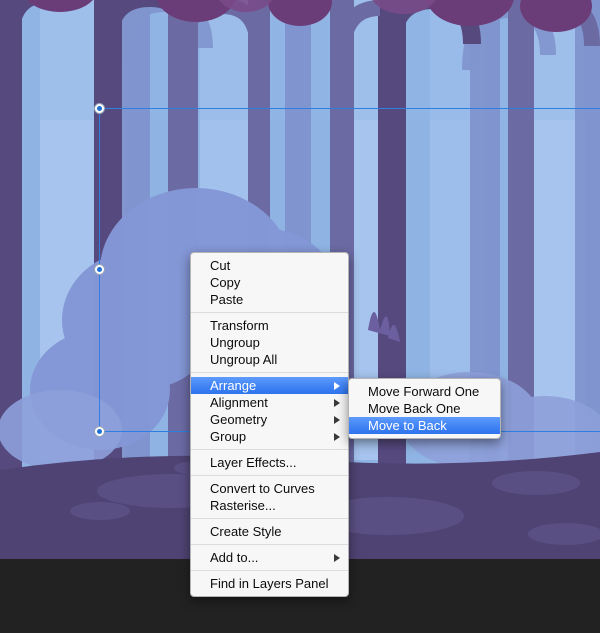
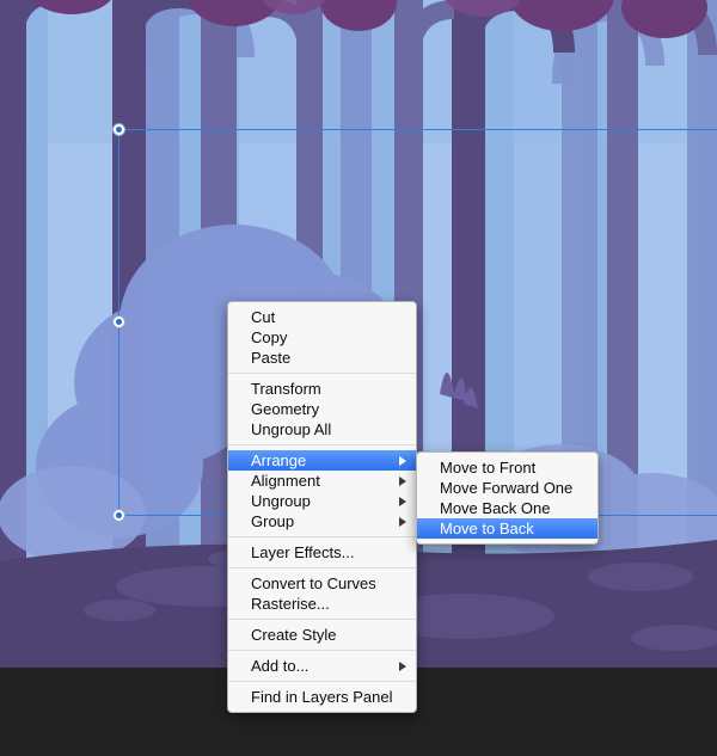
  Cut
  Copy
  Paste
  Transform
- Ungroup
+ Geometry
  Ungroup All
  Arrange
  Alignment
- Geometry
+ Ungroup
  Group
  Layer Effects...
  Convert to Curves
  Rasterise...
  Create Style
  Add to...
  Find in Layers Panel
+ Move to Front
  Move Forward One
  Move Back One
  Move to Back
